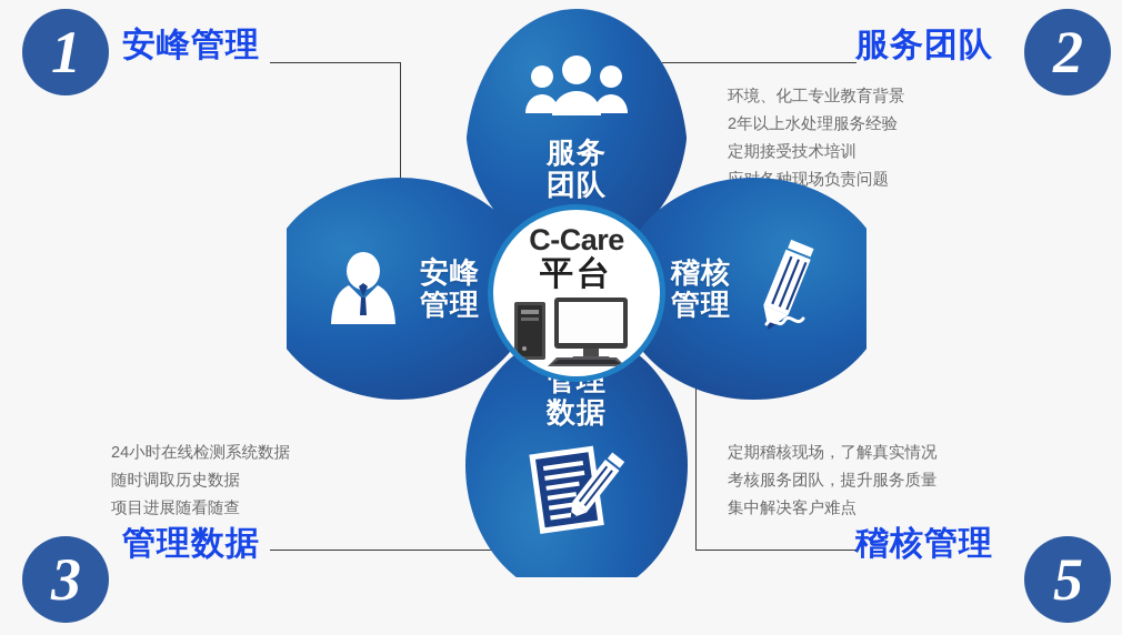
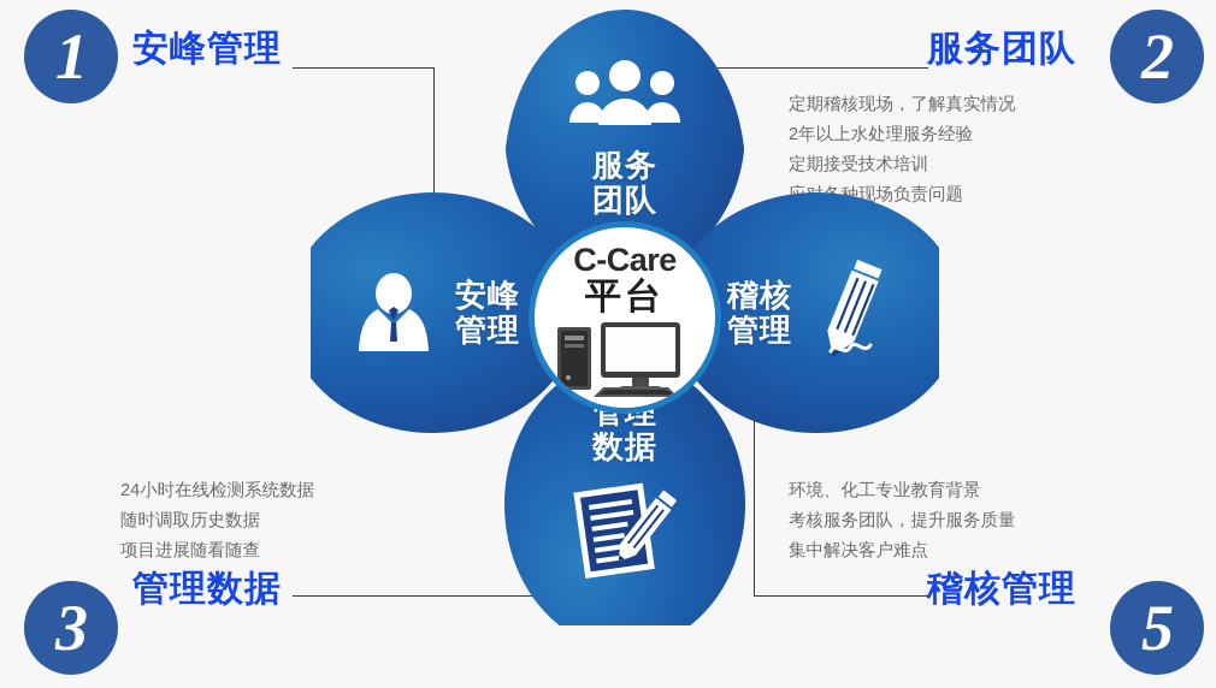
  1
  2
  3
  5
  安峰管理
  服务团队
  管理数据
  稽核管理
- 环境、化工专业教育背景
+ 定期稽核现场，了解真实情况
  2年以上水处理服务经验
  定期接受技术培训
  种现场负责问题
  24小时在线检测系统数据
  随时调取历史数据
  项目进展随看随查
- 定期稽核现场，了解真实情况
+ 环境、化工专业教育背景
  考核服务团队，提升服务质量
  集中解决客户难点
  服务
  团队
  安峰
  管理
  稽核
  管理
  数据
  C-Care
  平台
